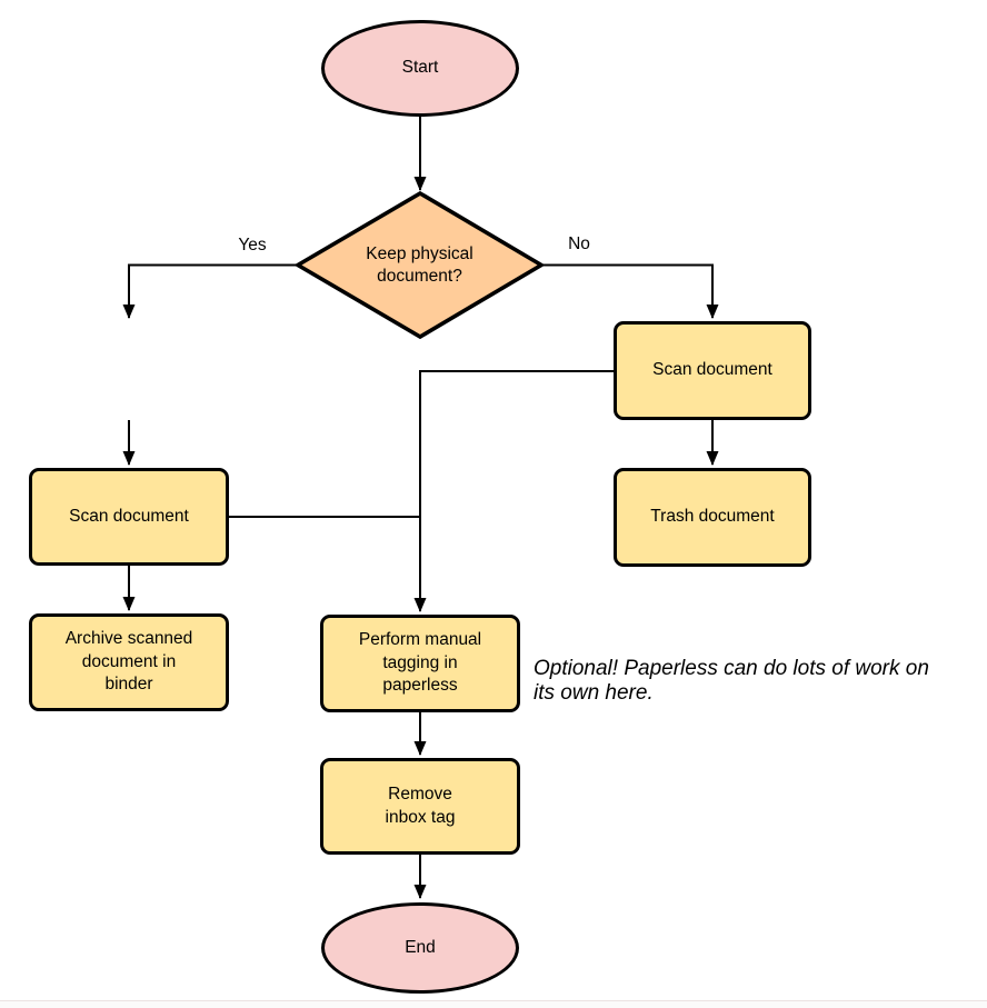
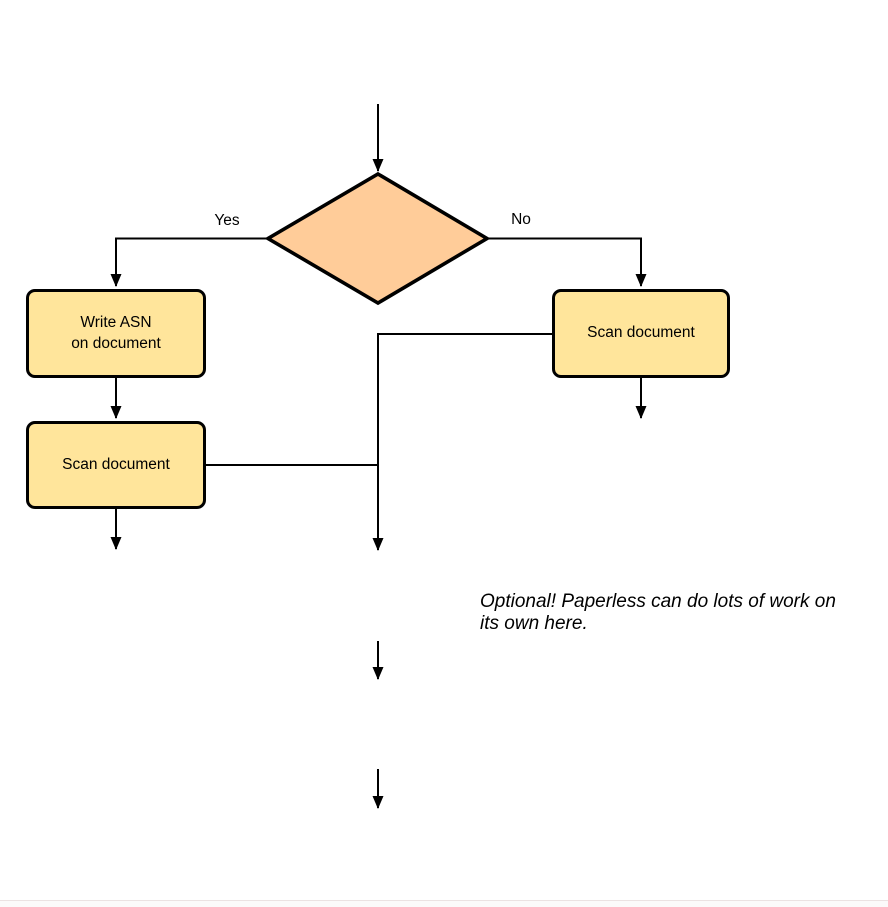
- Start
- Keep physical
- document?
  Yes
  No
+ Write ASN
+ on document
  Scan document
- Archive scanned
- document in
- binder
  Scan document
- Trash document
- Perform manual
- tagging in
- paperless
- Remove
- inbox tag
- End
  Optional! Paperless can do lots of work on
  its own here.
